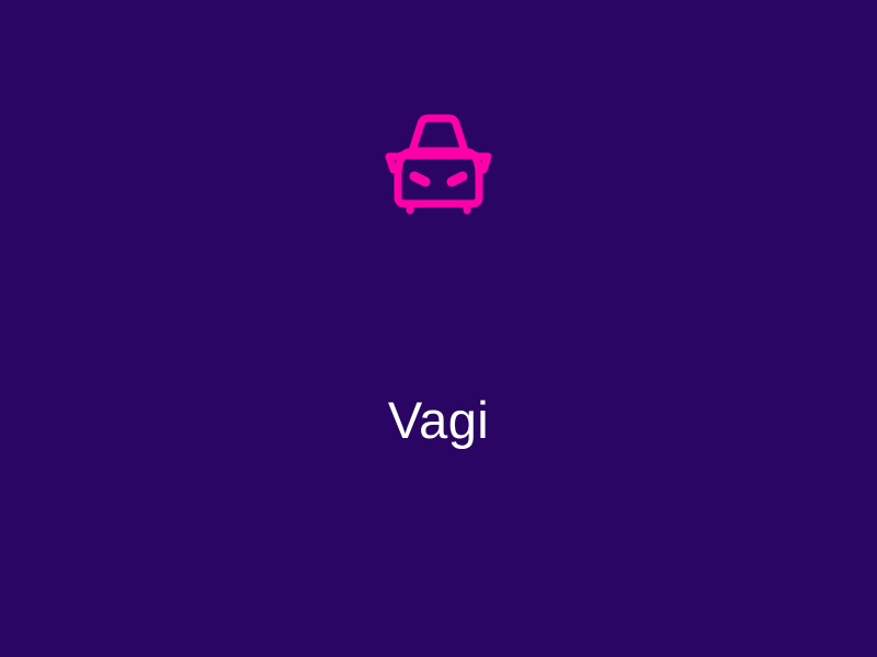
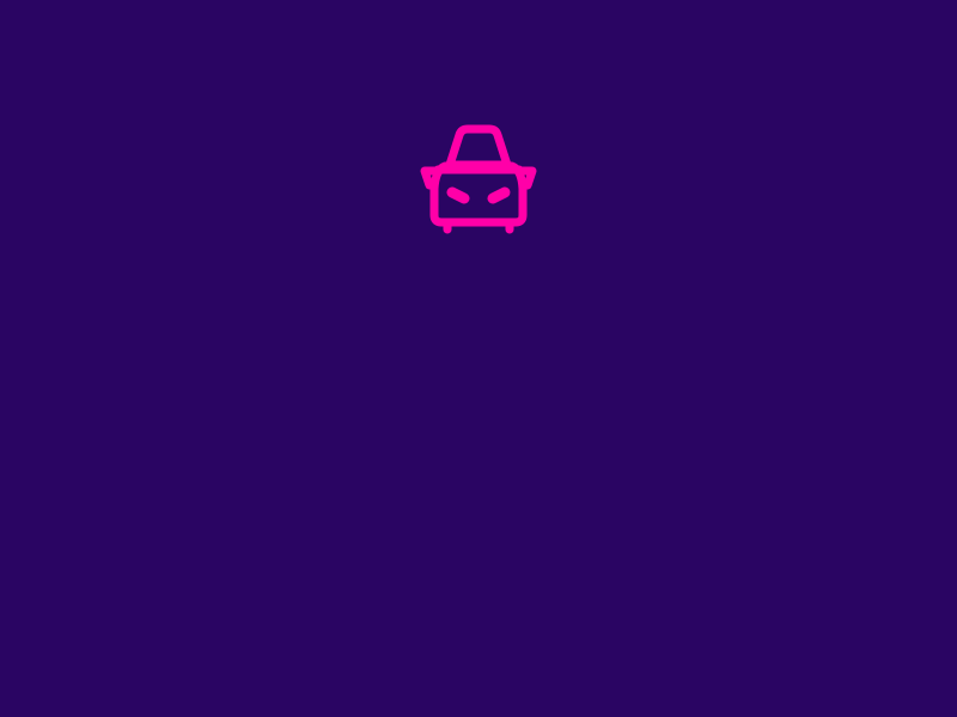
- Vagi
